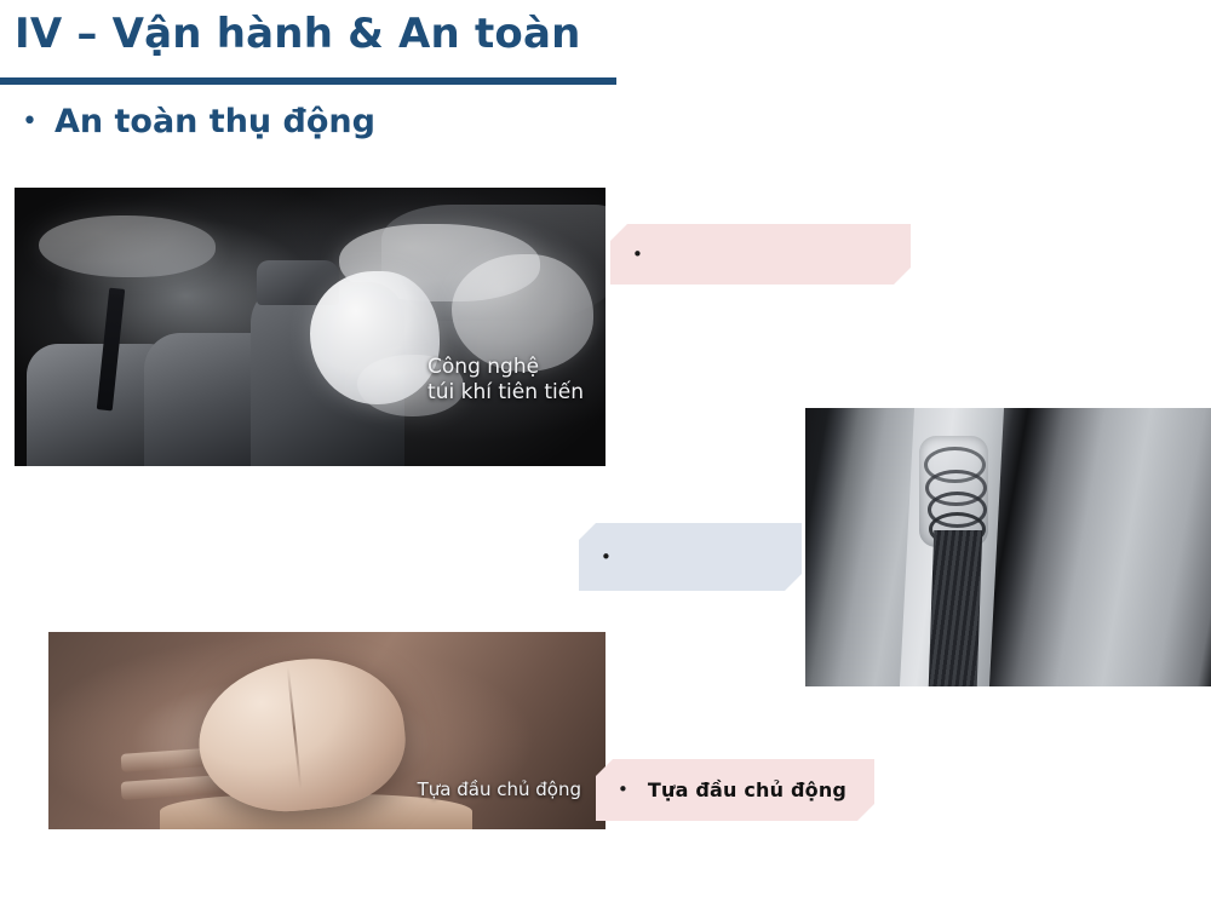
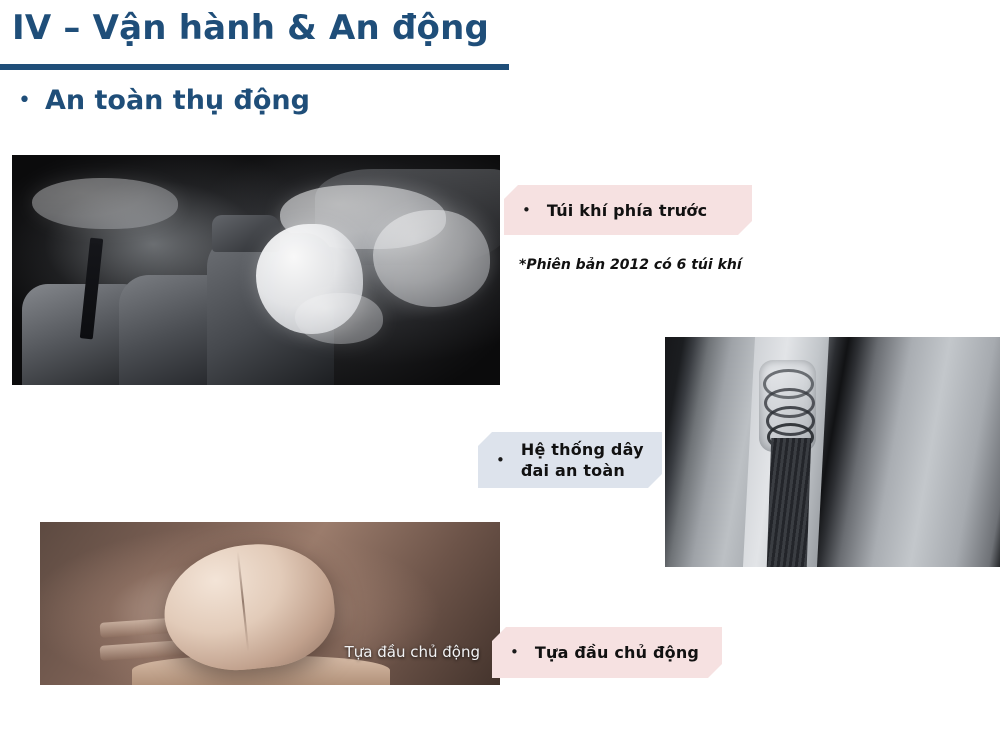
- IV – Vận hành & An toàn
+ IV – Vận hành & An động
  •
  An toàn thụ động
- Công nghệ
- túi khí tiên tiến
  Tựa đầu chủ động
  •
+ Túi khí phía trước
+ *Phiên bản 2012 có 6 túi khí
  •
+ Hệ thống dây
+ đai an toàn
  •
  Tựa đầu chủ động
